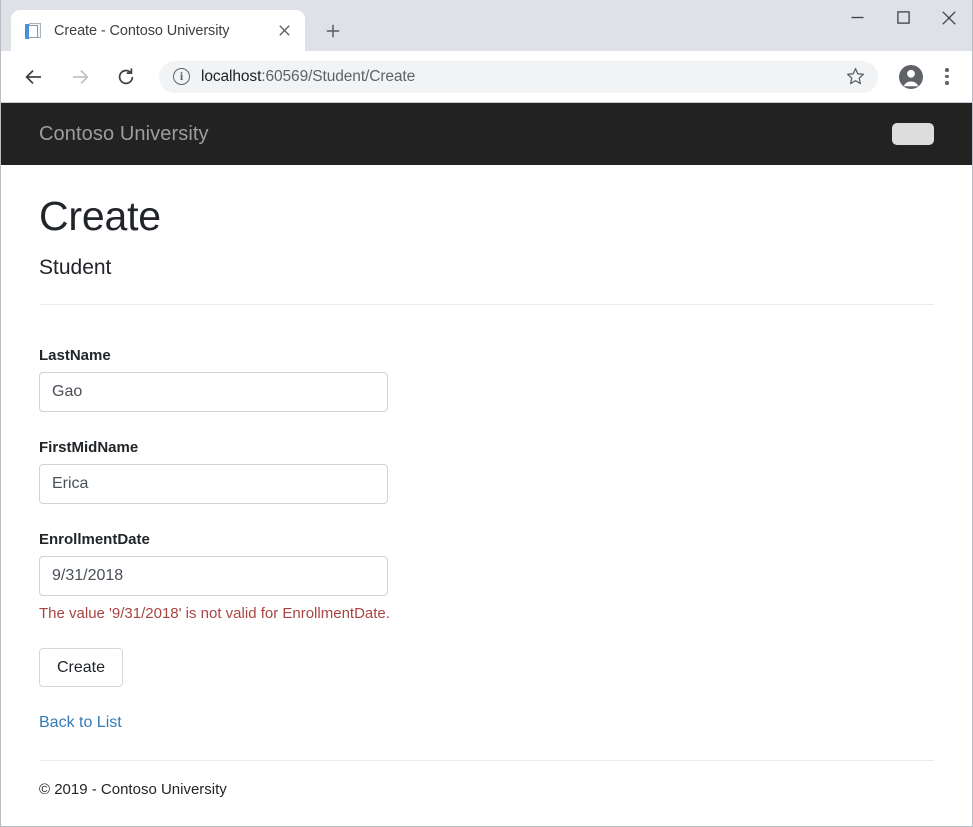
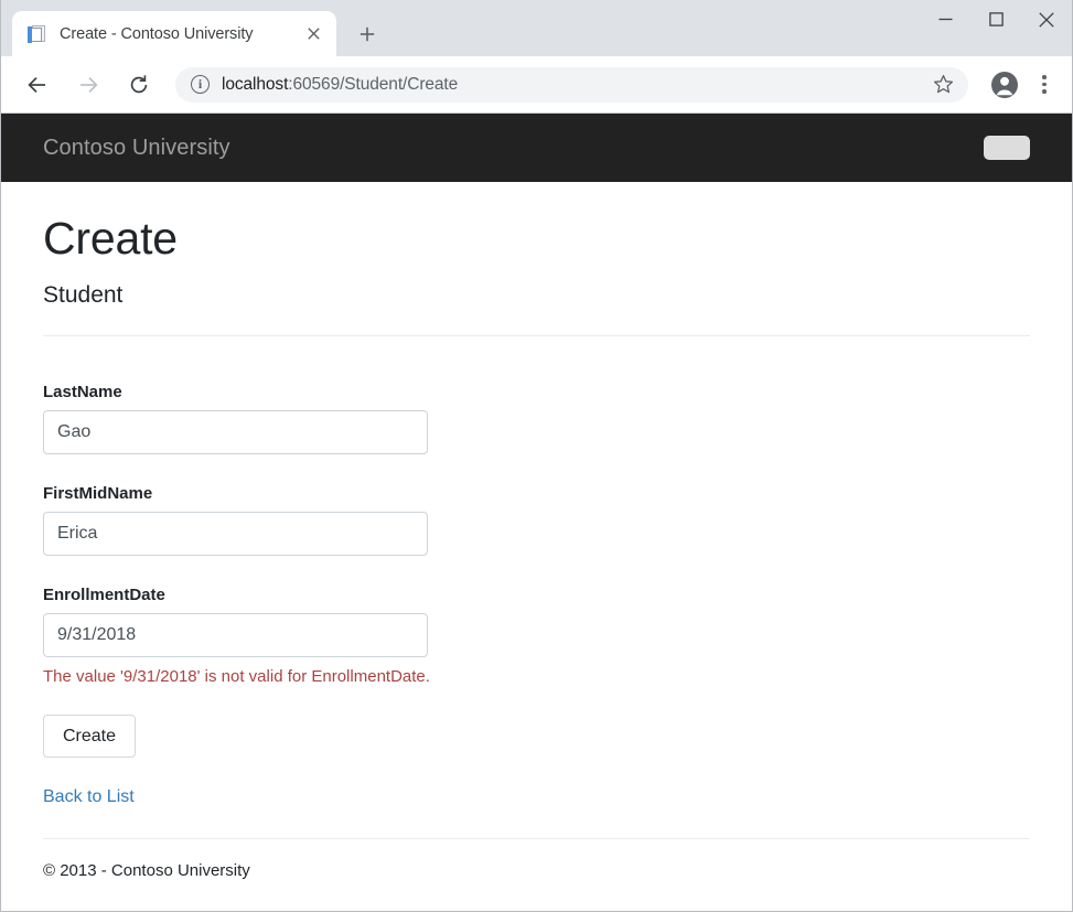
  Create - Contoso University
  i
  localhost:60569/Student/Create
  Contoso University
  Create
  Student
  LastName
  Gao
  FirstMidName
  Erica
  EnrollmentDate
  9/31/2018
  The value '9/31/2018' is not valid for EnrollmentDate.
  Create
  Back to List
- © 2019 - Contoso University
+ © 2013 - Contoso University
